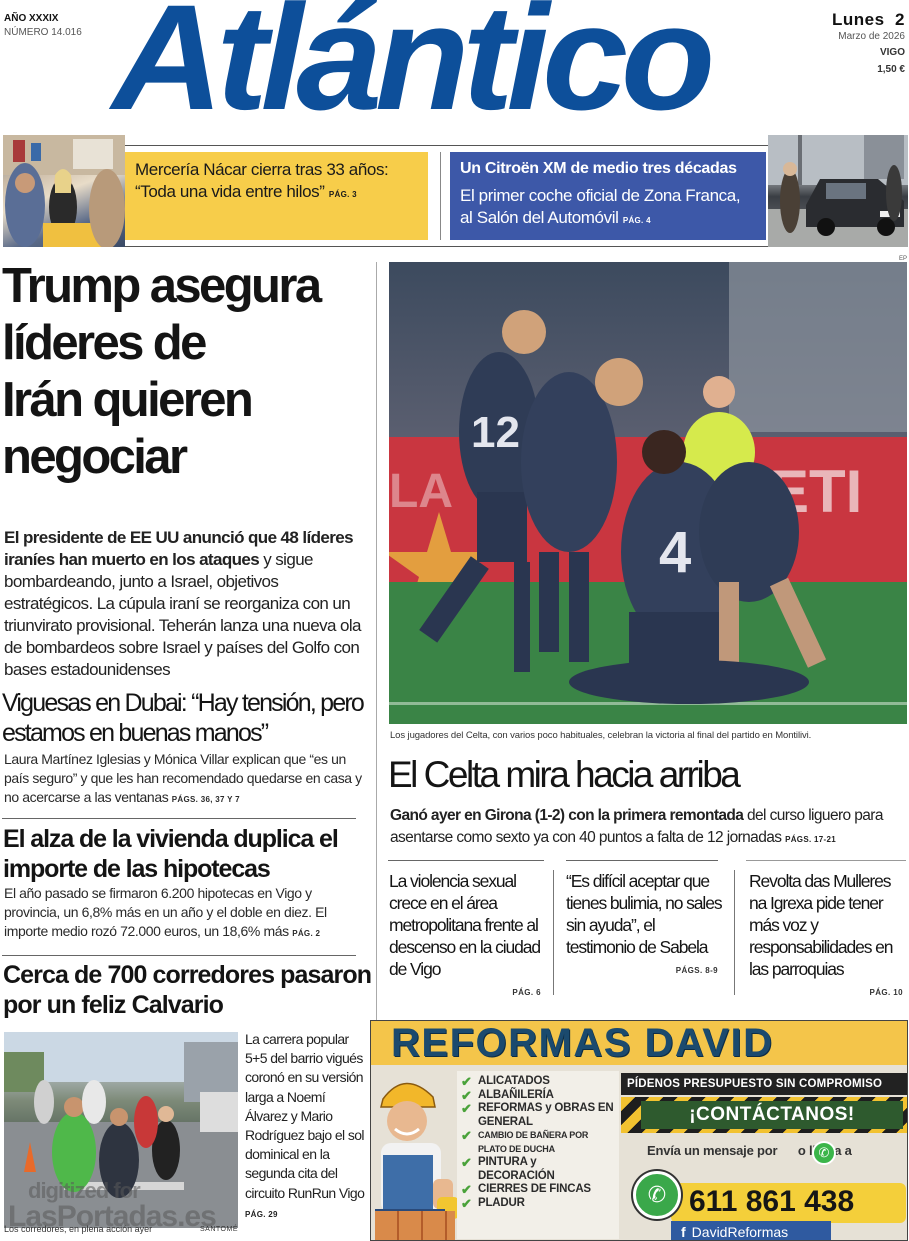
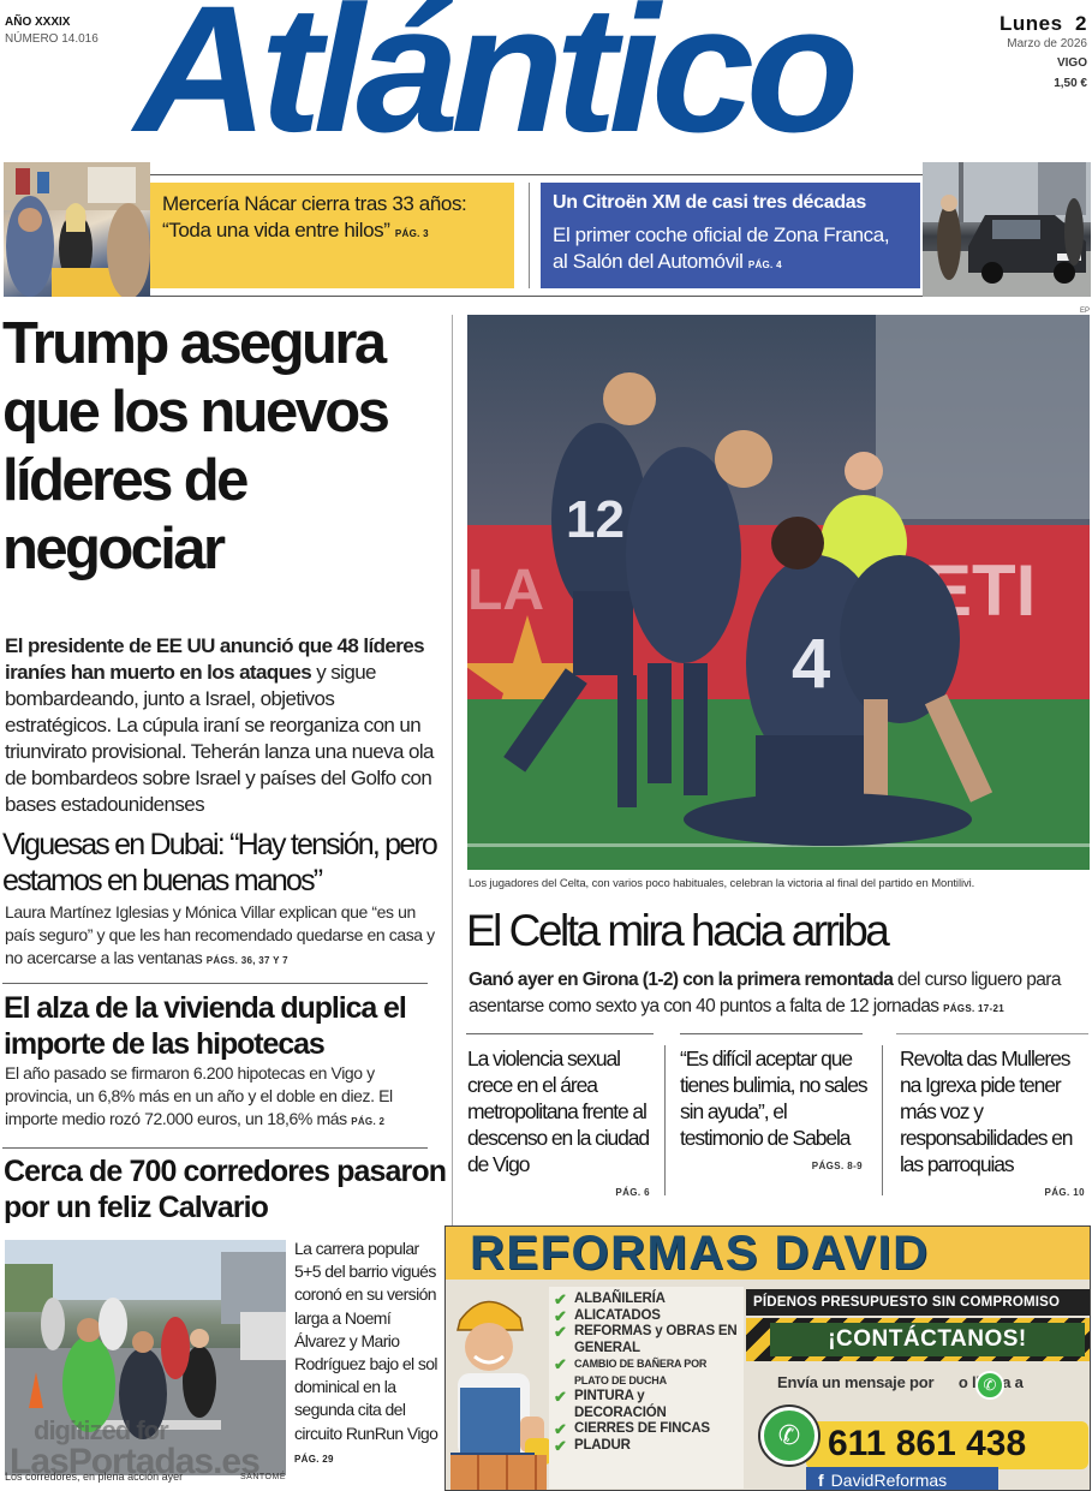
  AÑO XXXIX
  NÚMERO 14.016
  Atlántico
  Lunes 2
  Marzo de 2026
  VIGO
  1,50 €
  Mercería Nácar cierra tras 33 años: “Toda una vida entre hilos” PÁG. 3
- Un Citroën XM de medio tres décadas
+ Un Citroën XM de casi tres décadas
  El primer coche oficial de Zona Franca, al Salón del Automóvil PÁG. 4
  Trump asegura
+ que los nuevos
  líderes de
- Irán quieren
  negociar
  El presidente de EE UU anunció que 48 líderes iraníes han muerto en los ataques y sigue bombardeando, junto a Israel, objetivos estratégicos. La cúpula iraní se reorganiza con un triunvirato provisional. Teherán lanza una nueva ola de bombardeos sobre Israel y países del Golfo con bases estadounidenses
  Viguesas en Dubai: “Hay tensión, pero estamos en buenas manos”
  Laura Martínez Iglesias y Mónica Villar explican que “es un país seguro” y que les han recomendado quedarse en casa y no acercarse a las ventanas PÁGS. 36, 37 Y 7
  El alza de la vivienda duplica el importe de las hipotecas
  El año pasado se firmaron 6.200 hipotecas en Vigo y provincia, un 6,8% más en un año y el doble en diez. El importe medio rozó 72.000 euros, un 18,6% más PÁG. 2
  Cerca de 700 corredores pasaron por un feliz Calvario
  digitized for
  LasPortadas.es
  Los corredores, en plena acción ayer
  La carrera popular 5+5 del barrio vigués coronó en su versión larga a Noemí Álvarez y Mario Rodríguez bajo el sol dominical en la segunda cita del circuito RunRun Vigo PÁG. 29
  LA
  12
  4
  Los jugadores del Celta, con varios poco habituales, celebran la victoria al final del partido en Montilivi.
  El Celta mira hacia arriba
  Ganó ayer en Girona (1-2) con la primera remontada del curso liguero para asentarse como sexto ya con 40 puntos a falta de 12 jornadas PÁGS. 17-21
  La violencia sexual crece en el área metropolitana frente al descenso en la ciudad de Vigo
  PÁG. 6
  “Es difícil aceptar que tienes bulimia, no sales sin ayuda”, el testimonio de Sabela
  PÁGS. 8-9
  Revolta das Mulleres na Igrexa pide tener más voz y responsabilidades en las parroquias
  PÁG. 10
  REFORMAS DAVID
  ✔
- ALICATADOS
+ ALBAÑILERÍA
  ✔
- ALBAÑILERÍA
+ ALICATADOS
  ✔
  REFORMAS y OBRAS EN GENERAL
  ✔
  CAMBIO DE BAÑERA POR PLATO DE DUCHA
  ✔
  PINTURA y DECORACIÓN
  ✔
  CIERRES DE FINCAS
  ✔
  PLADUR
  PÍDENOS PRESUPUESTO SIN COMPROMISO
  ¡CONTÁCTANOS!
  Envía un mensaje por o la a
  611 861 438
  f DavidReformas
